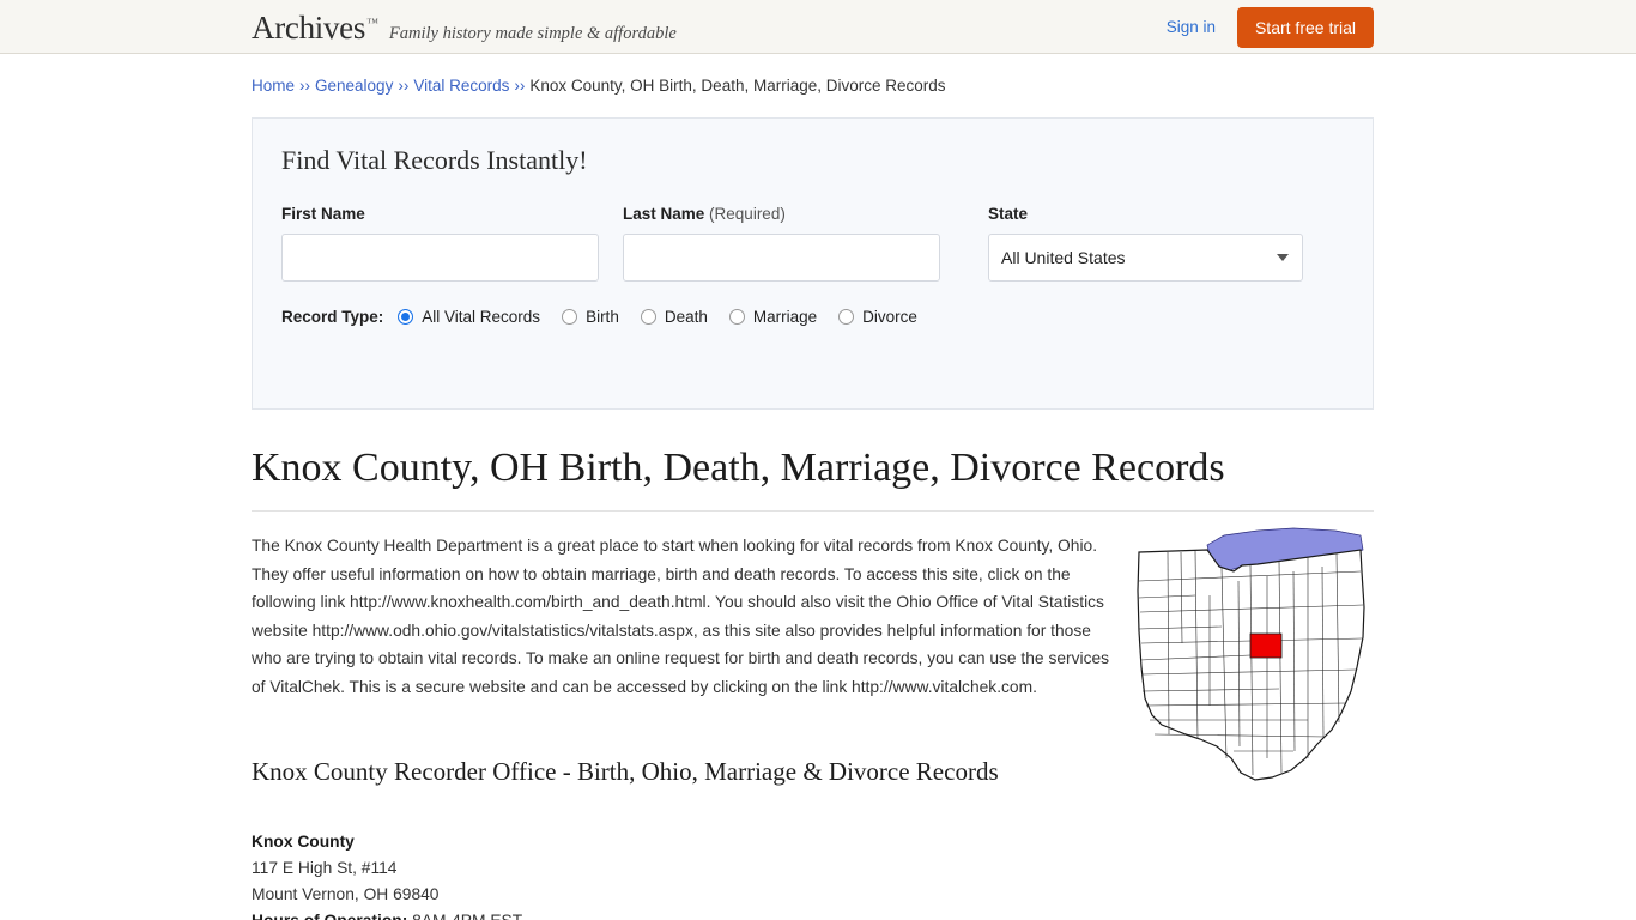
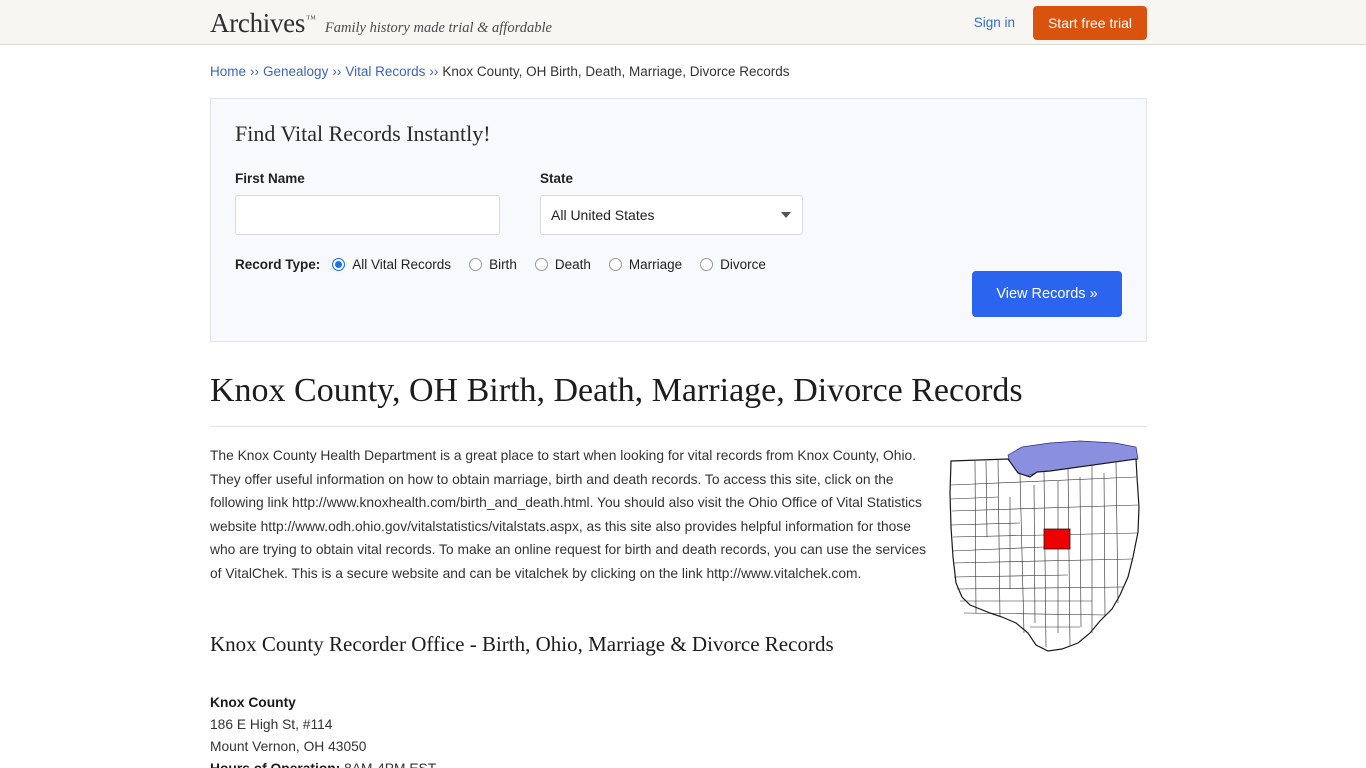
  Archives
  ™
- Family history made simple & affordable
+ Family history made trial & affordable
  Sign in
  Start free trial
  Home ›› Genealogy ›› Vital Records ›› Knox County, OH Birth, Death, Marriage, Divorce Records
  Find Vital Records Instantly!
  First Name
- Last Name (Required)
  State
  All United States
  Record Type:
  All Vital Records
  Birth
  Death
  Marriage
  Divorce
+ View Records »
  Knox County, OH Birth, Death, Marriage, Divorce Records
- The Knox County Health Department is a great place to start when looking for vital records from Knox County, Ohio. They offer useful information on how to obtain marriage, birth and death records. To access this site, click on the following link http://www.knoxhealth.com/birth_and_death.html. You should also visit the Ohio Office of Vital Statistics website http://www.odh.ohio.gov/vitalstatistics/vitalstats.aspx, as this site also provides helpful information for those who are trying to obtain vital records. To make an online request for birth and death records, you can use the services of VitalChek. This is a secure website and can be accessed by clicking on the link http://www.vitalchek.com.
+ The Knox County Health Department is a great place to start when looking for vital records from Knox County, Ohio. They offer useful information on how to obtain marriage, birth and death records. To access this site, click on the following link http://www.knoxhealth.com/birth_and_death.html. You should also visit the Ohio Office of Vital Statistics website http://www.odh.ohio.gov/vitalstatistics/vitalstats.aspx, as this site also provides helpful information for those who are trying to obtain vital records. To make an online request for birth and death records, you can use the services of VitalChek. This is a secure website and can be vitalchek by clicking on the link http://www.vitalchek.com.
  Knox County Recorder Office - Birth, Ohio, Marriage & Divorce Records
  Knox County
- 117 E High St, #114
+ 186 E High St, #114
- Mount Vernon, OH 69840
+ Mount Vernon, OH 43050
